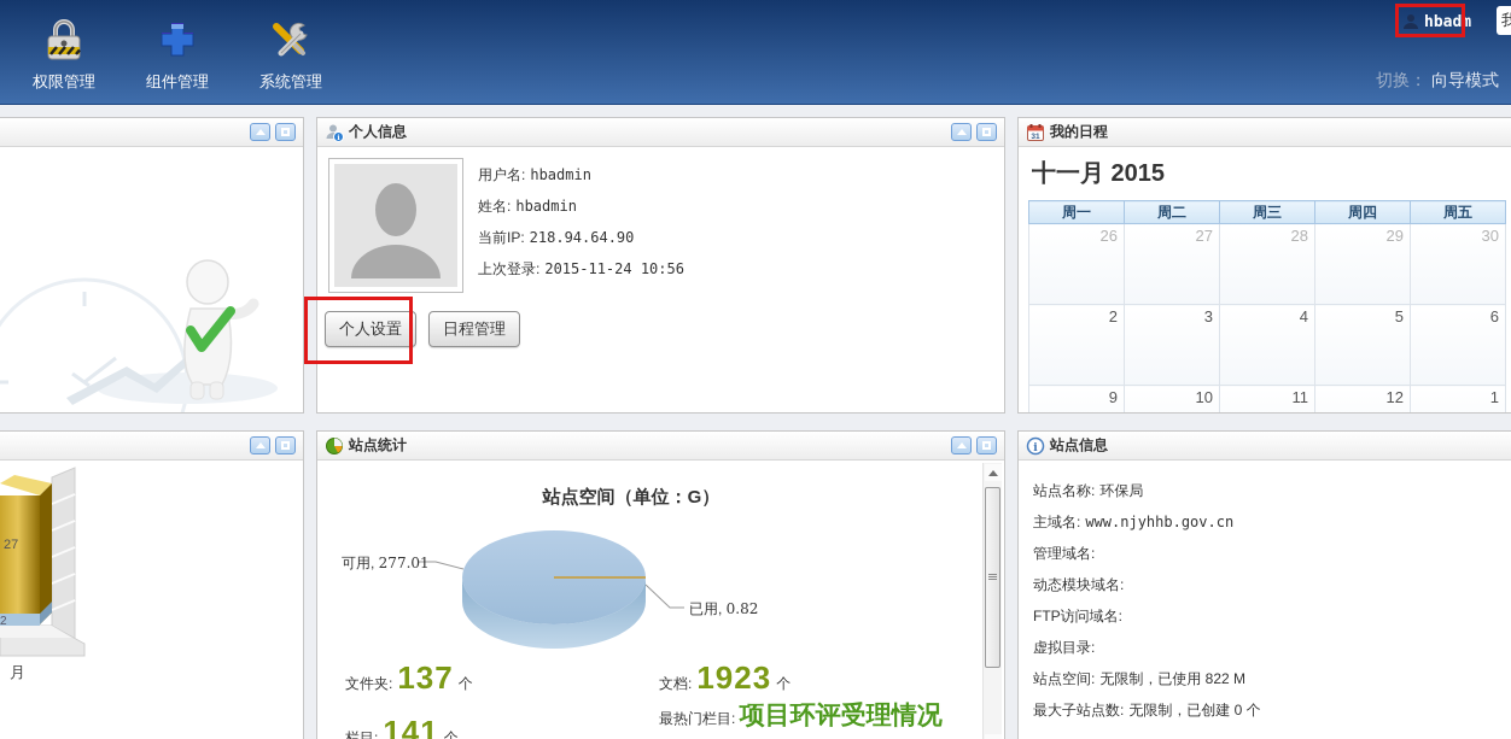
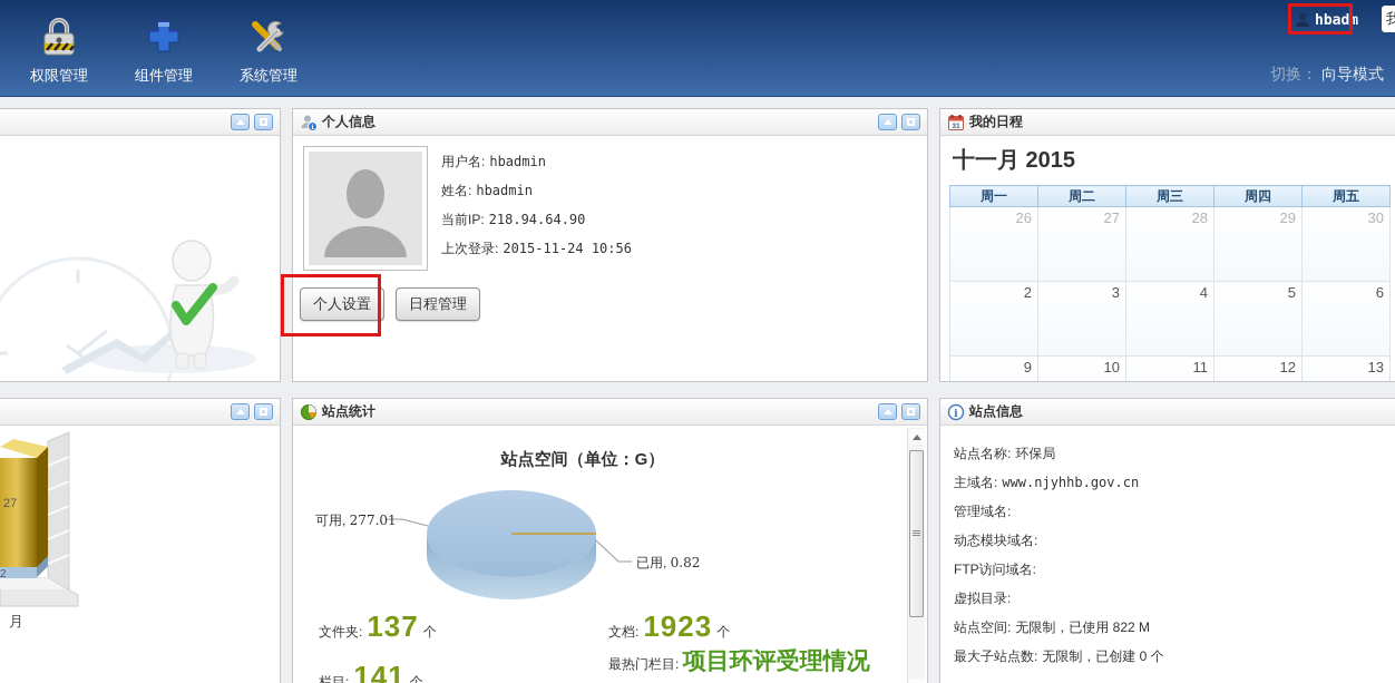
  权限管理
  组件管理
  系统管理
  hbadm
  我
  切换： 向导模式
  个人信息
  用户名: hbadmin
  姓名: hbadmin
  当前IP: 218.94.64.90
  上次登录: 2015-11-24 10:56
  个人设置
  日程管理
  我的日程
  十一月 2015
  周一	周二	周三	周四	周五
  26	27	28	29	30
  2	3	4	5	6
- 9	10	11	12	1
+ 9	10	11	12	13
  27
  2
  月
  站点统计
  站点空间（单位：G）
  可用, 277.01
  已用, 0.82
  文件夹: 137 个
  文档: 1923 个
  栏目: 141 个
  最热门栏目: 项目环评受理情况
  i
  站点信息
  站点名称: 环保局
  主域名: www.njyhhb.gov.cn
  管理域名:
  动态模块域名:
  FTP访问域名:
  虚拟目录:
  站点空间: 无限制，已使用 822 M
  最大子站点数: 无限制，已创建 0 个
